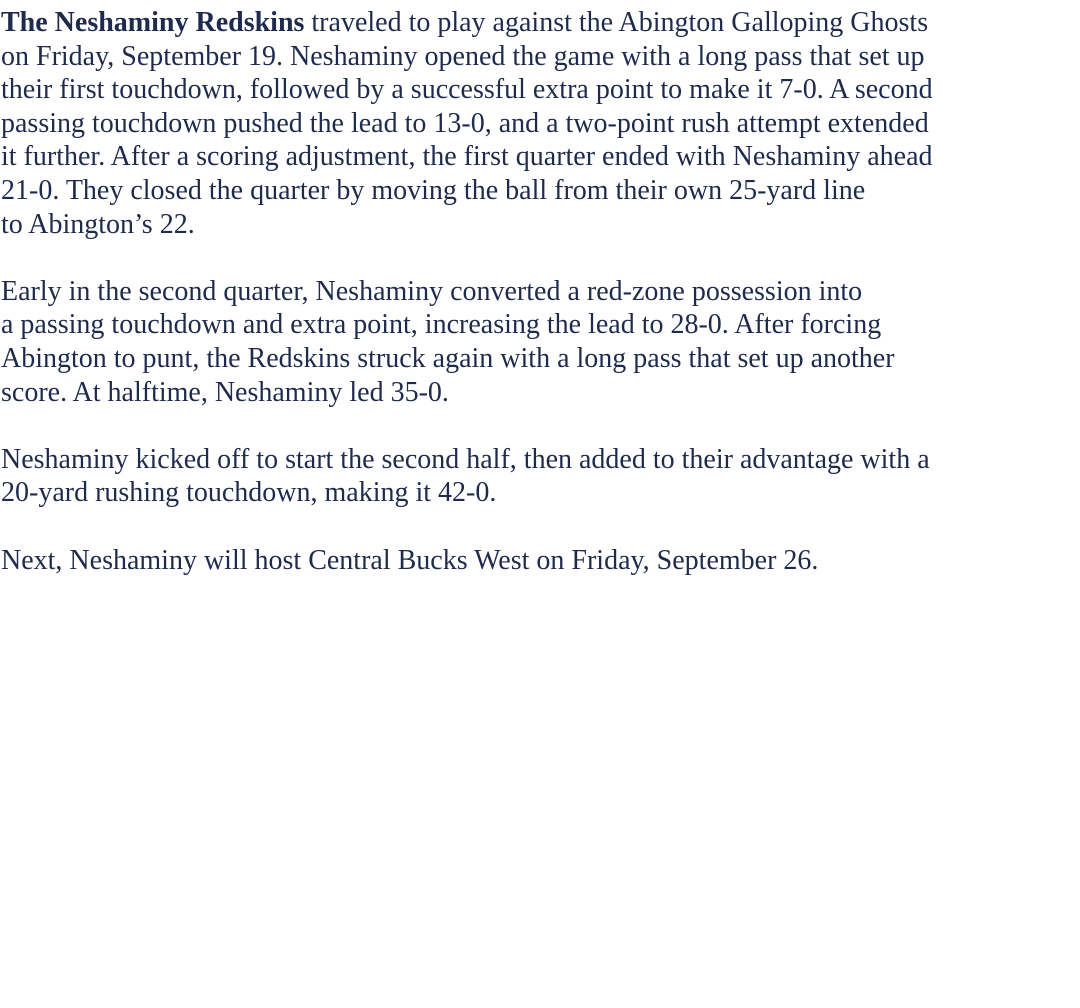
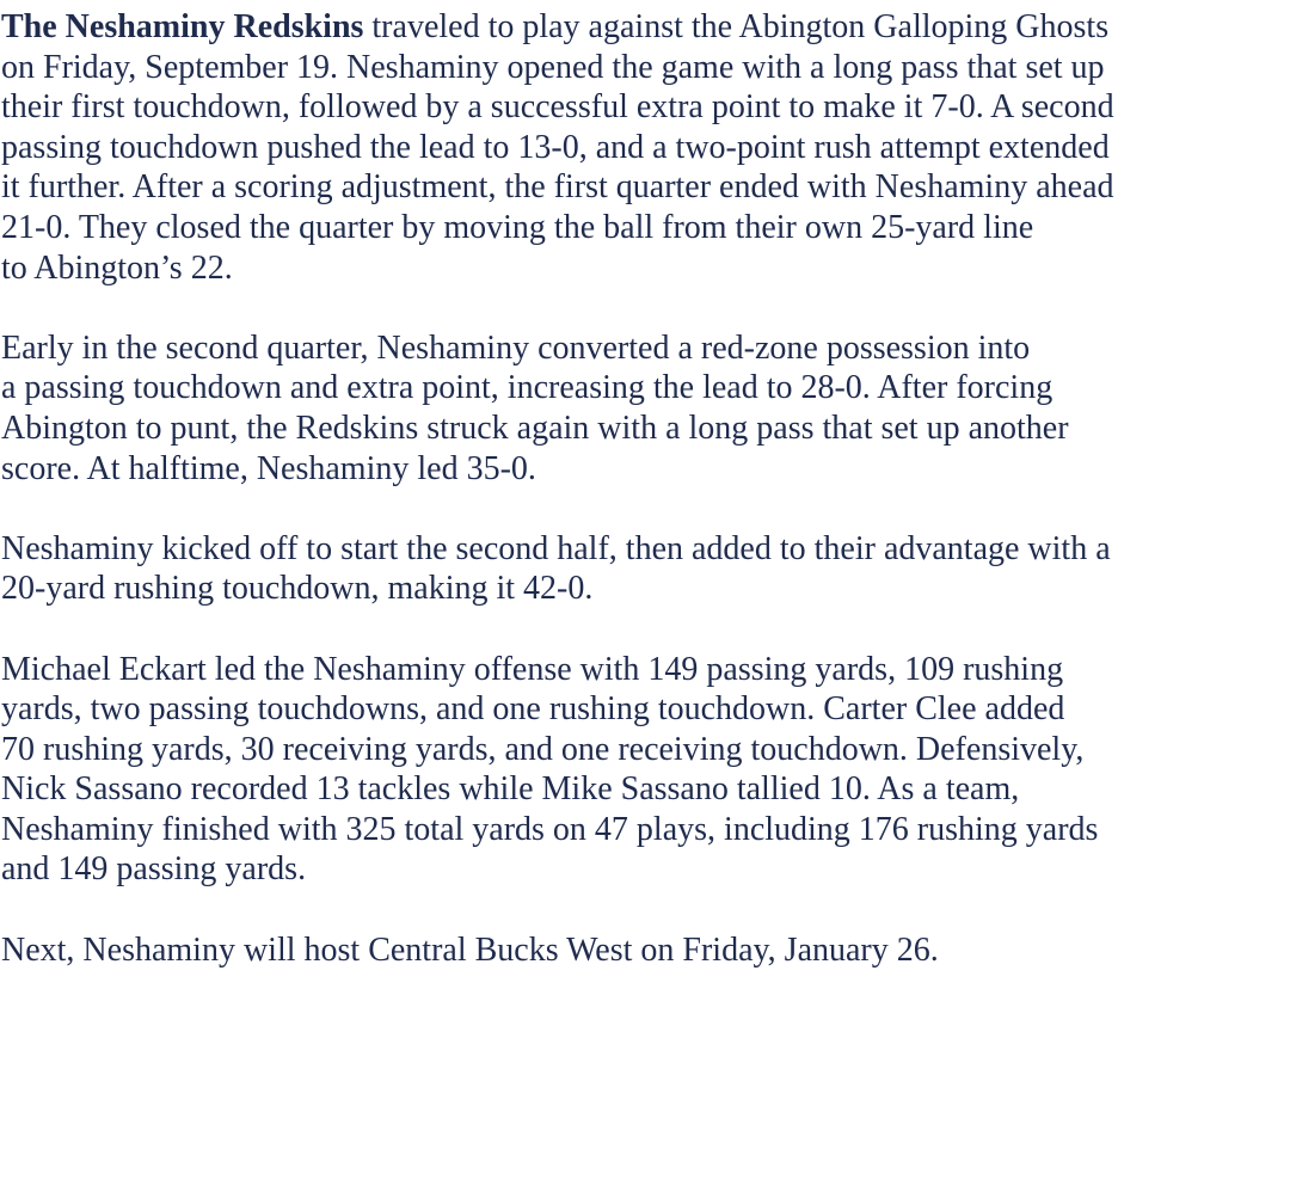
  The Neshaminy Redskins traveled to play against the Abington Galloping Ghosts
  on Friday, September 19. Neshaminy opened the game with a long pass that set up
  their first touchdown, followed by a successful extra point to make it 7-0. A second
  passing touchdown pushed the lead to 13-0, and a two-point rush attempt extended
  it further. After a scoring adjustment, the first quarter ended with Neshaminy ahead
  21-0. They closed the quarter by moving the ball from their own 25-yard line
  to Abington’s 22.
  Early in the second quarter, Neshaminy converted a red-zone possession into
  a passing touchdown and extra point, increasing the lead to 28-0. After forcing
  Abington to punt, the Redskins struck again with a long pass that set up another
  score. At halftime, Neshaminy led 35-0.
  Neshaminy kicked off to start the second half, then added to their advantage with a
  20-yard rushing touchdown, making it 42-0.
+ Michael Eckart led the Neshaminy offense with 149 passing yards, 109 rushing
+ yards, two passing touchdowns, and one rushing touchdown. Carter Clee added
+ 70 rushing yards, 30 receiving yards, and one receiving touchdown. Defensively,
+ Nick Sassano recorded 13 tackles while Mike Sassano tallied 10. As a team,
+ Neshaminy finished with 325 total yards on 47 plays, including 176 rushing yards
+ and 149 passing yards.
- Next, Neshaminy will host Central Bucks West on Friday, September 26.
+ Next, Neshaminy will host Central Bucks West on Friday, January 26.
